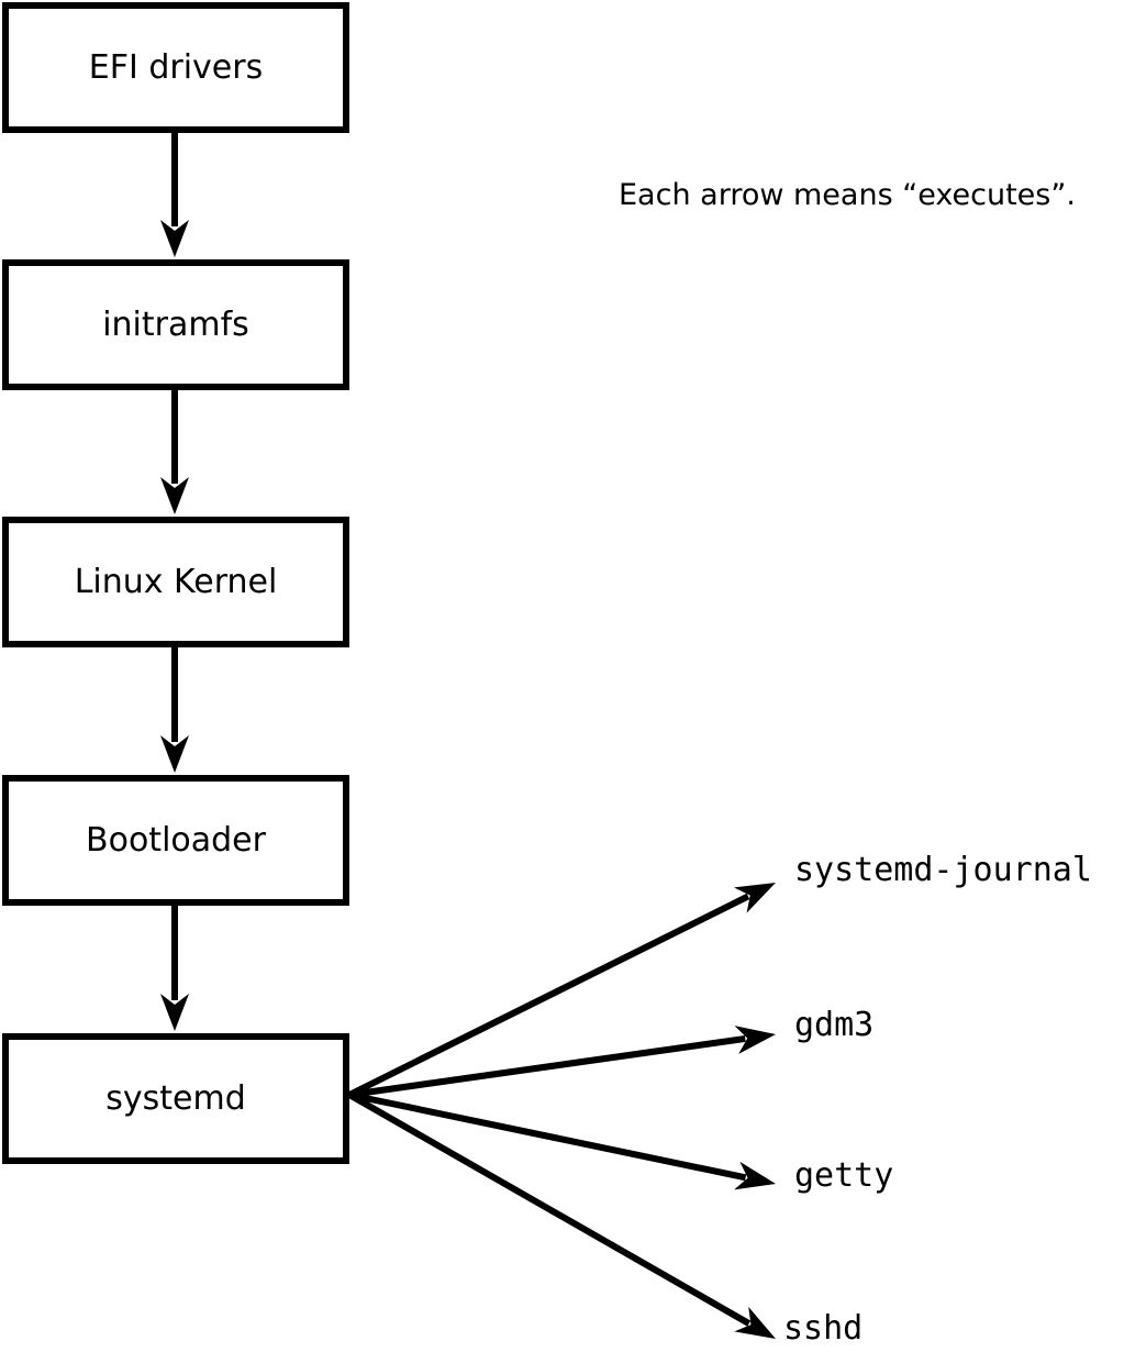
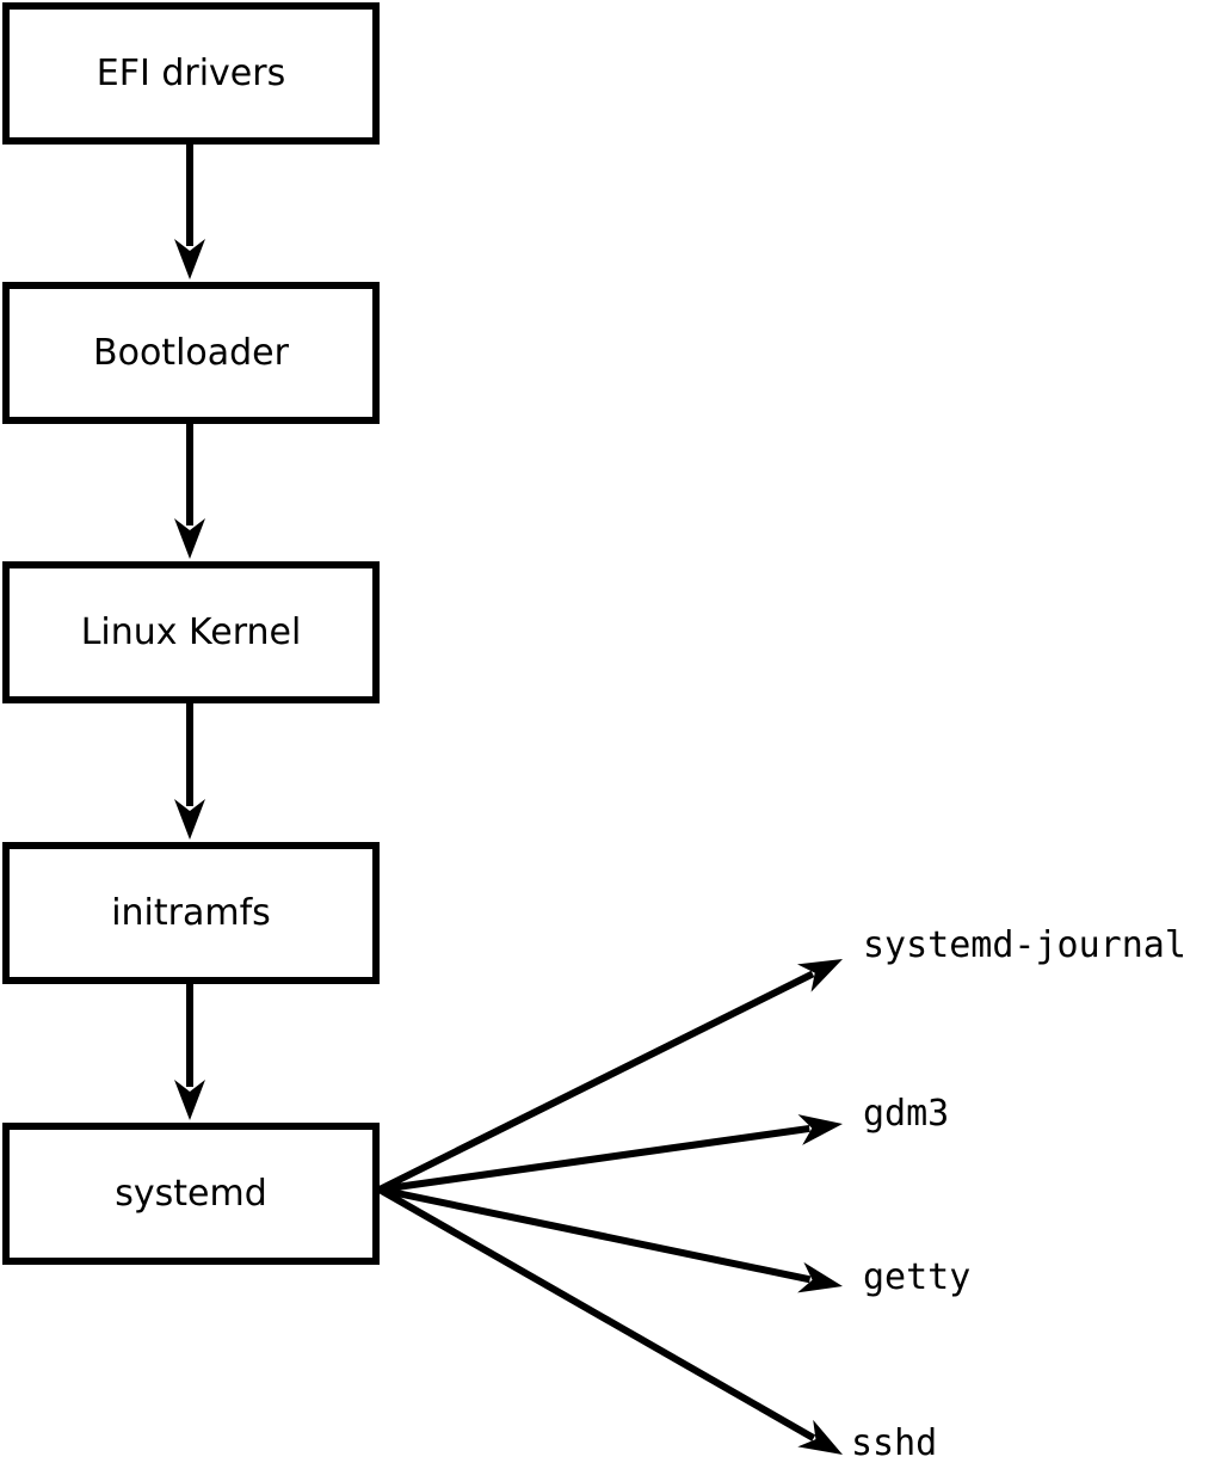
  EFI drivers
- initramfs
+ Bootloader
  Linux Kernel
- Bootloader
+ initramfs
  systemd
  systemd-journal
  gdm3
  getty
  sshd
- Each arrow means “executes”.
